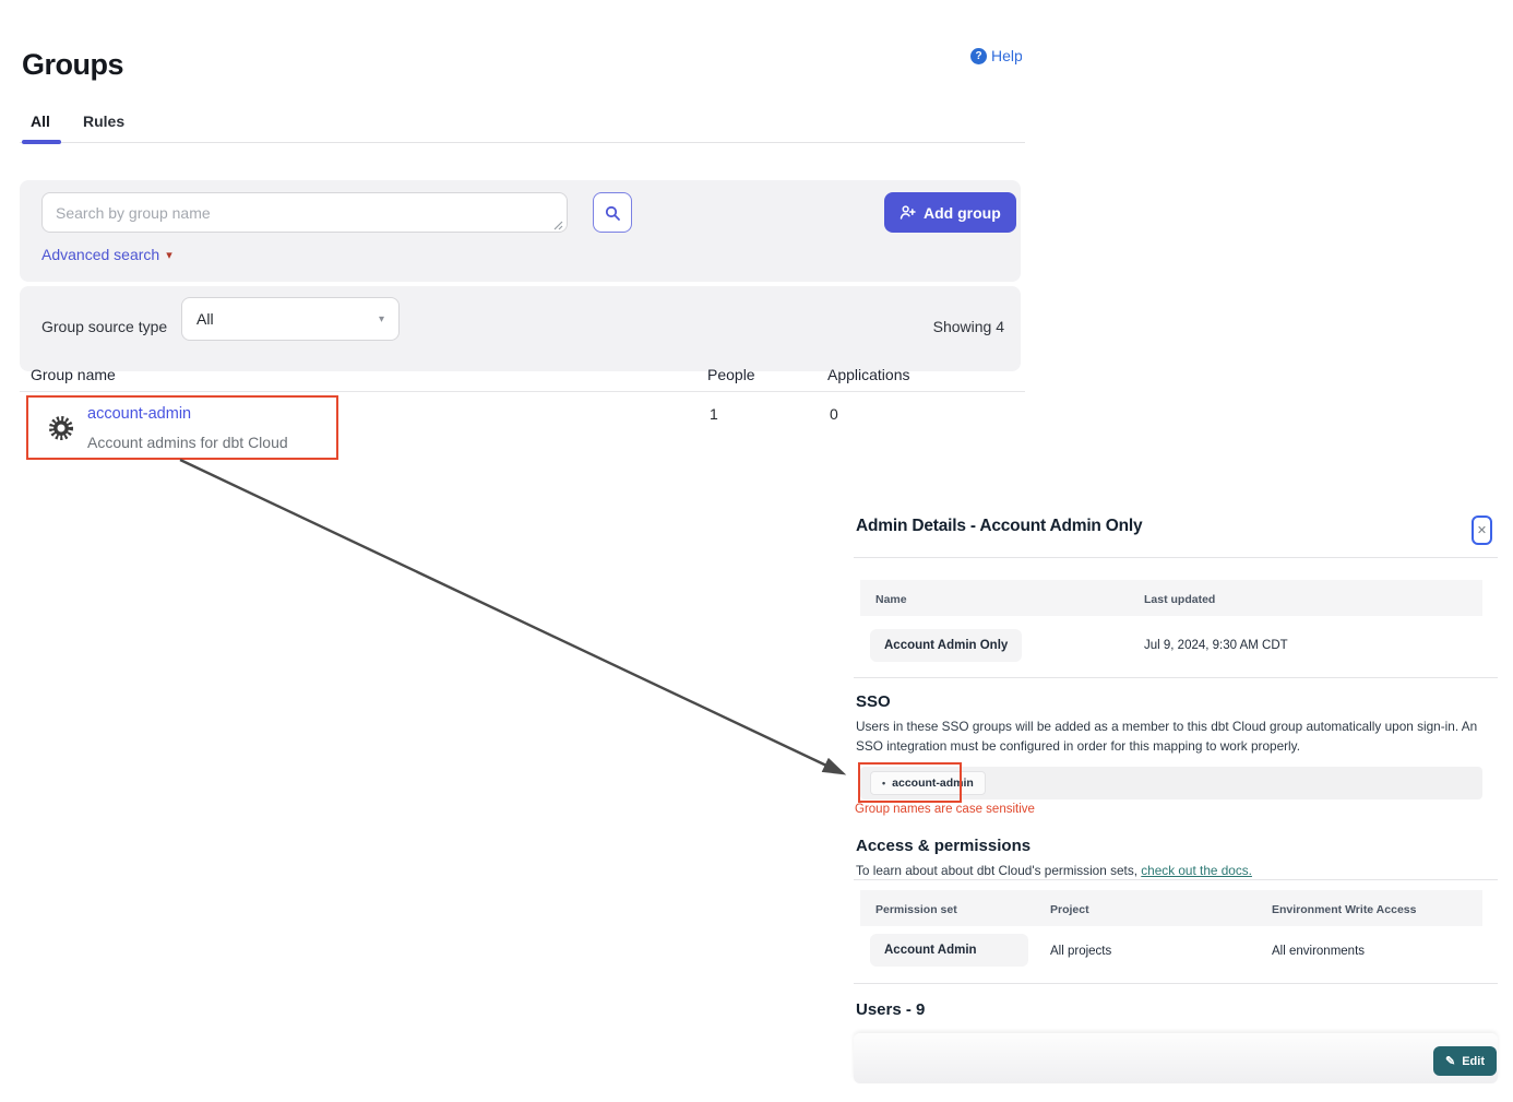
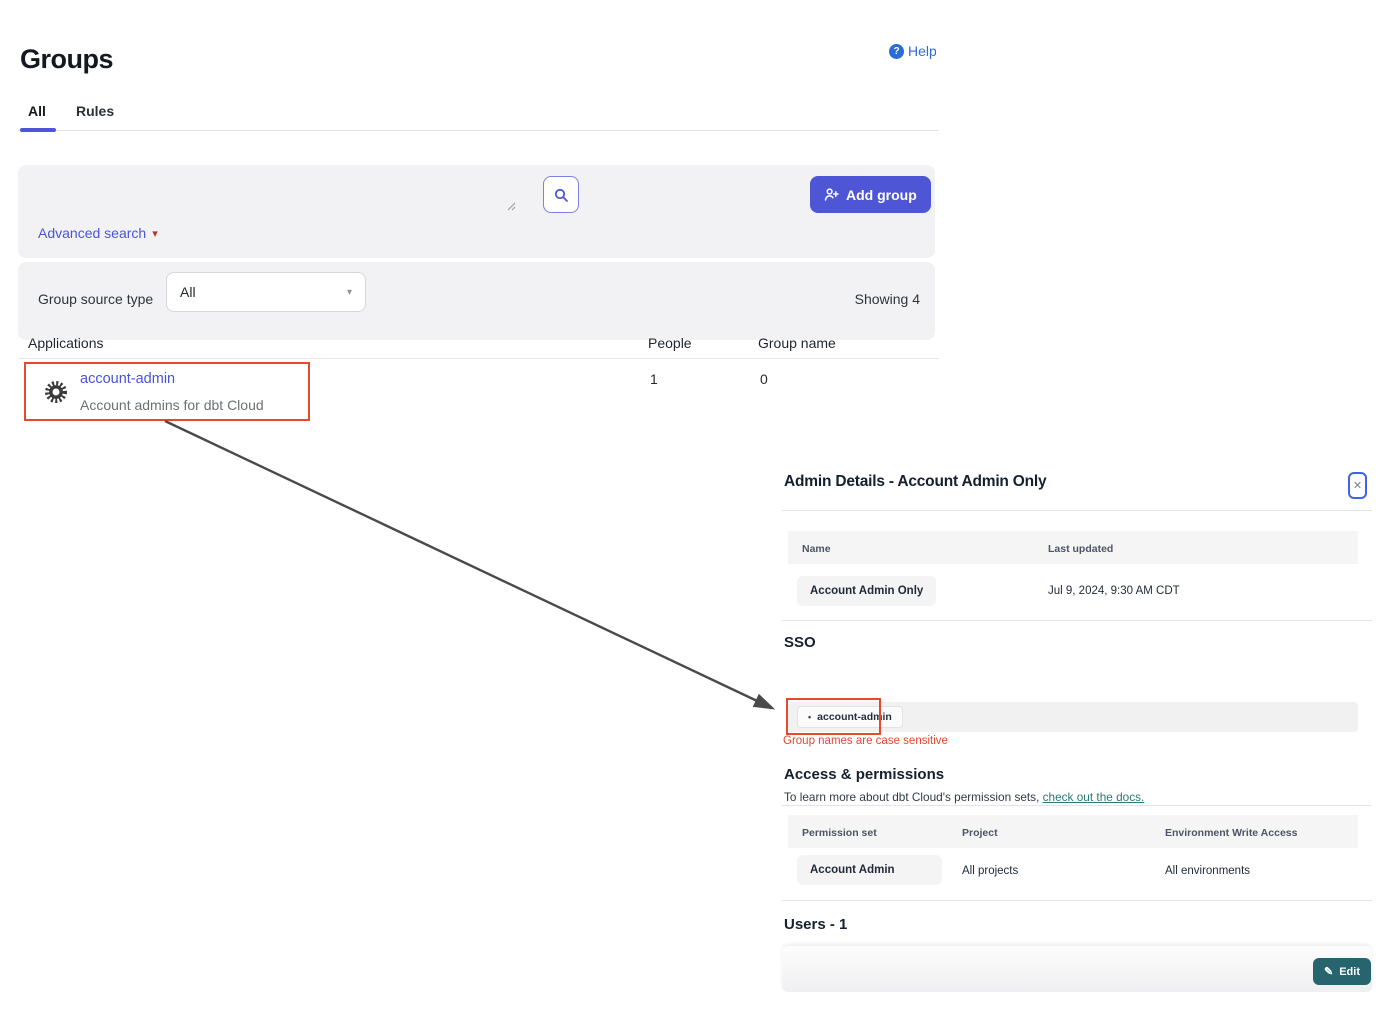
  Groups
  ?
  Help
  All
  Rules
- Search by group name
  Advanced search
  ▾
  Add group
  Group source type
  All
  ▾
  Showing 4
- Group name
+ Applications
  People
- Applications
+ Group name
  account-admin
  Account admins for dbt Cloud
  1
  0
  Admin Details - Account Admin Only
  ✕
  Name
  Last updated
  Account Admin Only
  Jul 9, 2024, 9:30 AM CDT
  SSO
- Users in these SSO groups will be added as a member to this dbt Cloud group automatically upon sign-in. An SSO integration must be configured in order for this mapping to work properly.
  •
  account-admin
  Group names are case sensitive
  Access & permissions
- To learn about about dbt Cloud's permission sets, check out the docs.
+ To learn more about dbt Cloud's permission sets, check out the docs.
  Permission set
  Project
  Environment Write Access
  Account Admin
  All projects
  All environments
- Users - 9
+ Users - 1
  ✎
  Edit
